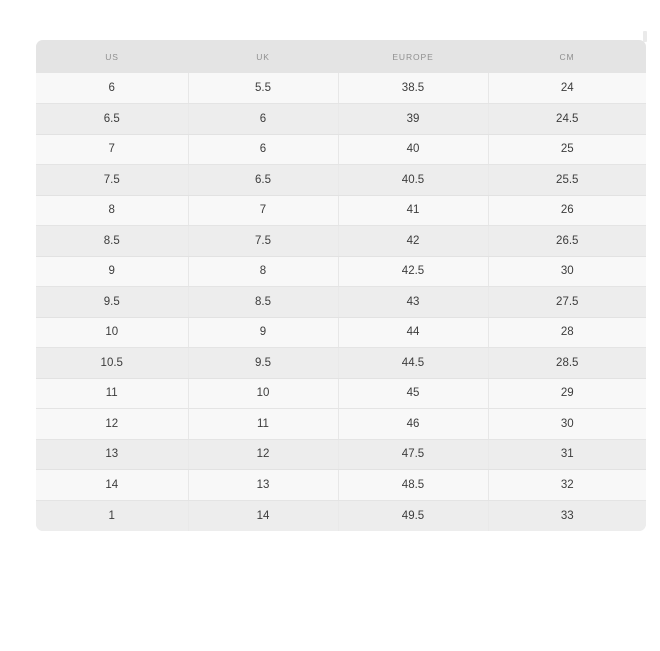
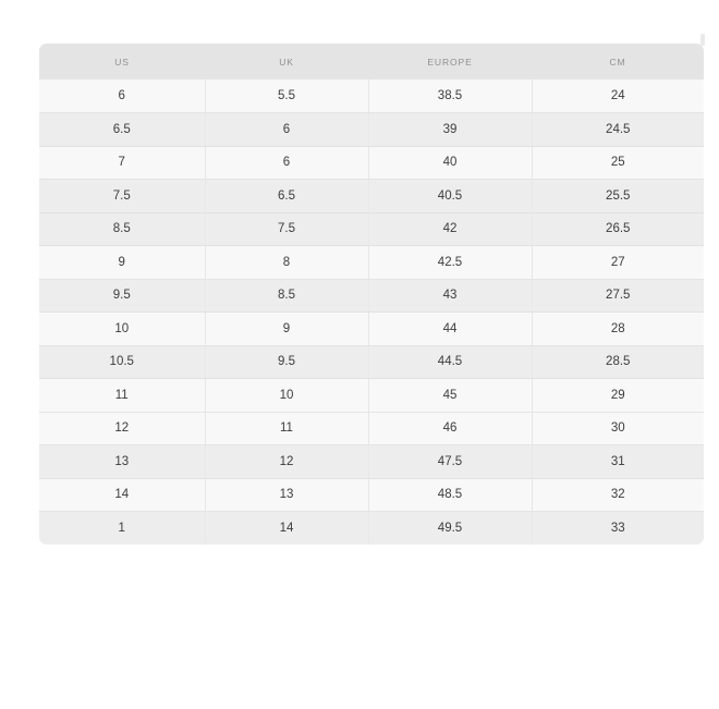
  US	UK	EUROPE	CM
  6	5.5	38.5	24
  6.5	6	39	24.5
  7	6	40	25
  7.5	6.5	40.5	25.5
- 8	7	41	26
  8.5	7.5	42	26.5
- 9	8	42.5	30
+ 9	8	42.5	27
  9.5	8.5	43	27.5
  10	9	44	28
  10.5	9.5	44.5	28.5
  11	10	45	29
  12	11	46	30
  13	12	47.5	31
  14	13	48.5	32
  1	14	49.5	33
